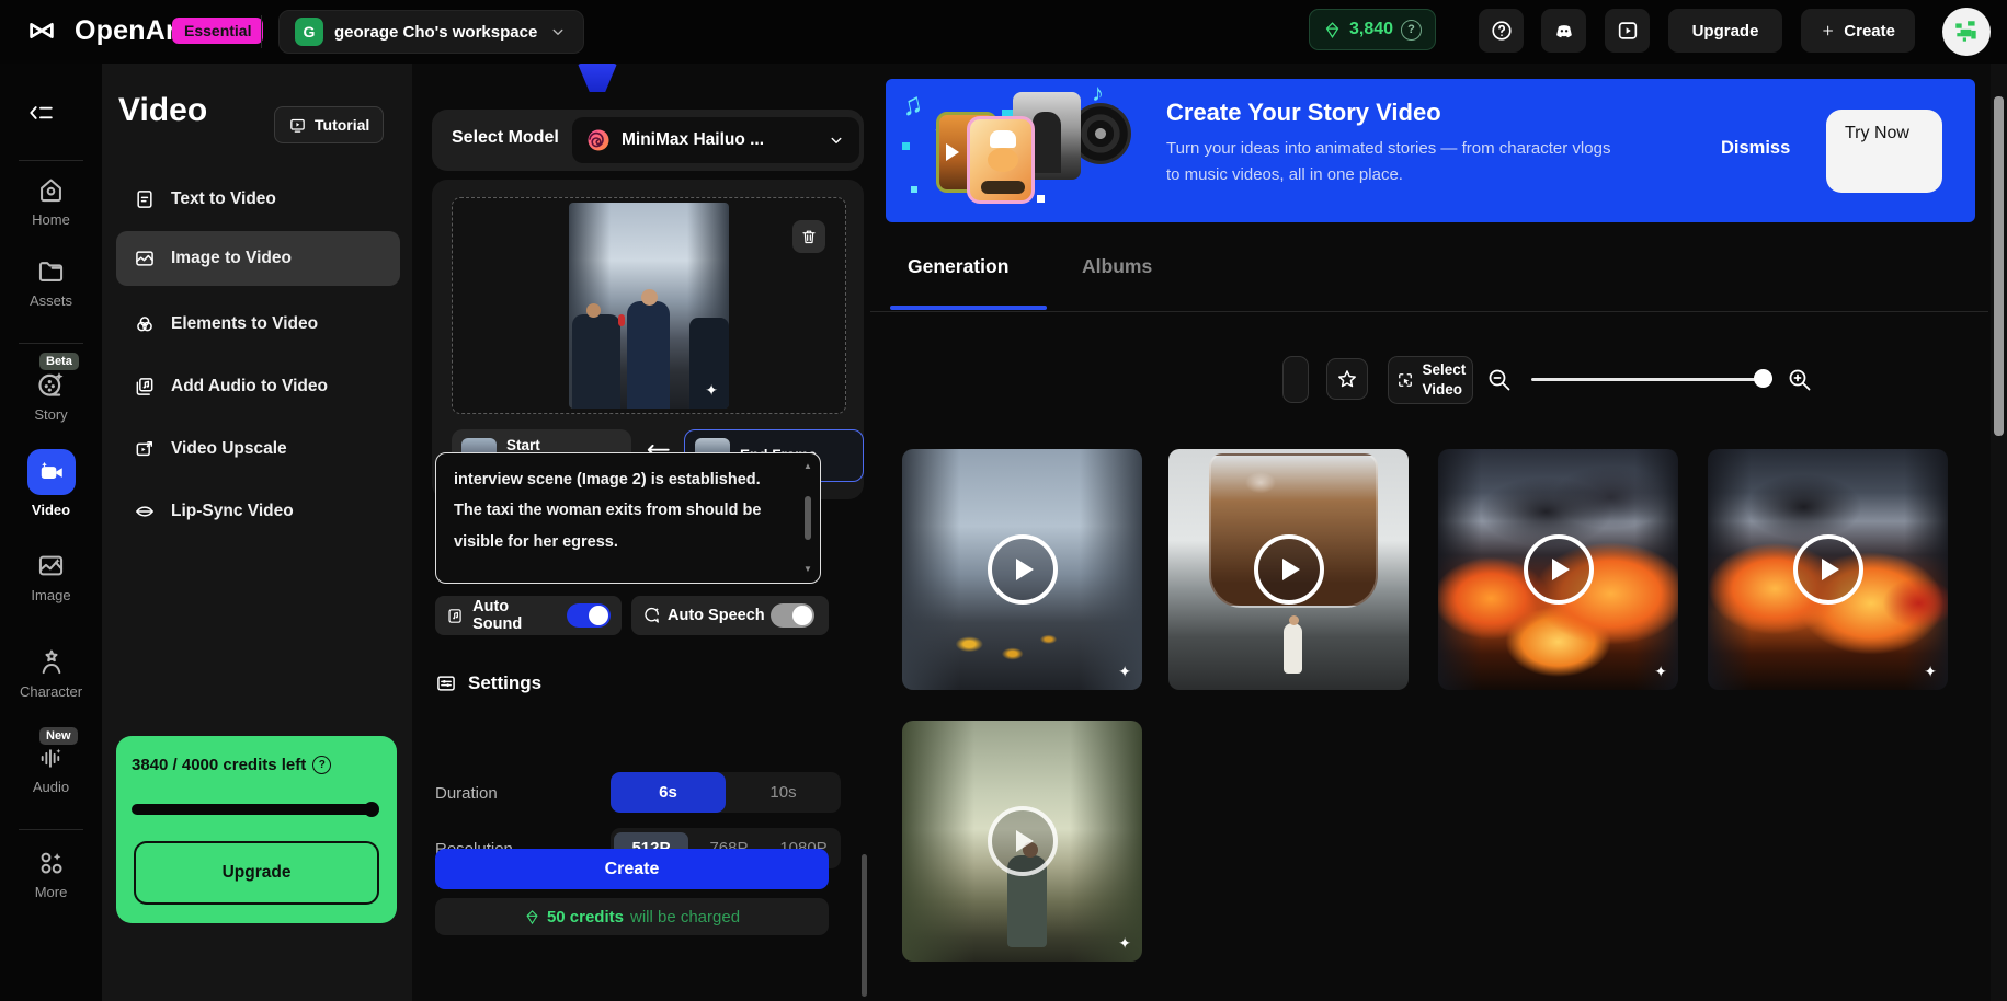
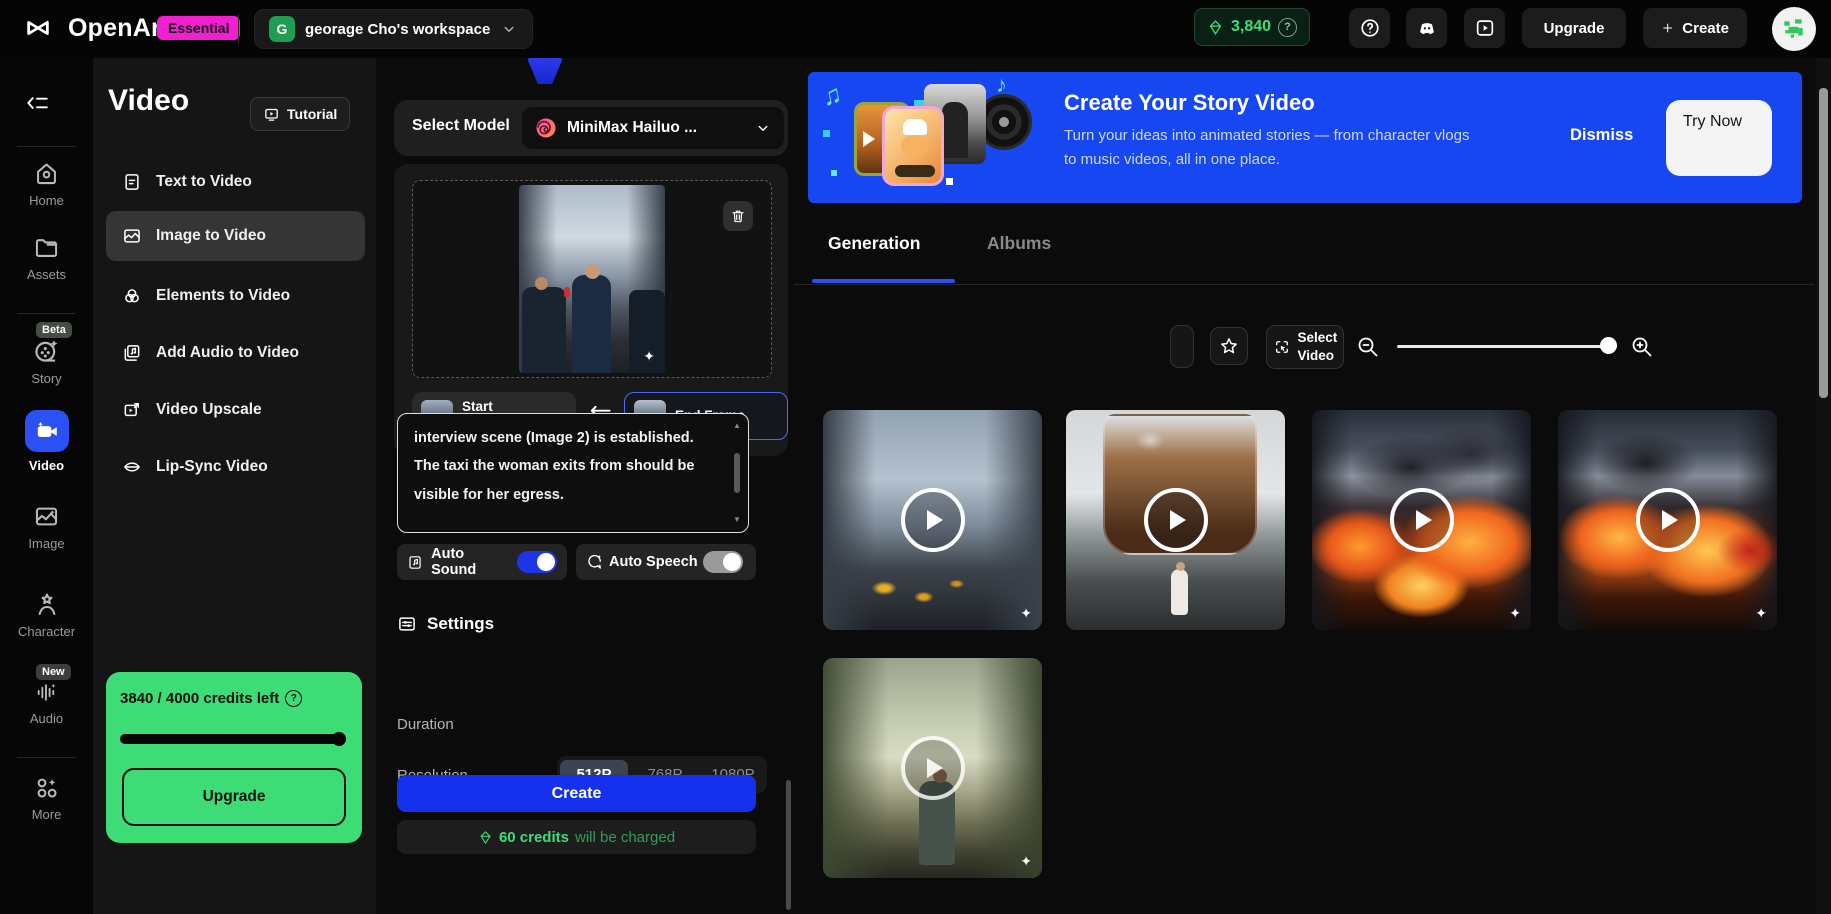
  OpenAr
  Essential
  G
  georage Cho's workspace
  3,840
  ?
  Upgrade
  Create
  Home
  Assets
  Beta
  Story
  Video
  Image
  Character
  New
  Audio
  More
  Video
  Tutorial
  Text to Video
  Image to Video
  Elements to Video
  Add Audio to Video
  Video Upscale
  Lip-Sync Video
  3840 / 4000 credits left
  ?
  Upgrade
  Select Model
  MiniMax Hailuo ...
  ✦
  interview scene (Image 2) is established. The taxi the woman exits from should be visible for her egress.
  ▲
  ▼
  Auto Sound
  Auto Speech
  Settings
  Duration
- 6s
- 10s
  Create
- 50 credits
+ 60 credits
  will be charged
  ♪
  Create Your Story Video
  Turn your ideas into animated stories — from character vlogs to music videos, all in one place.
  Dismiss
  Try Now
  Generation
  Albums
  Select Video
  ✦
  ✦
  ✦
  ✦
